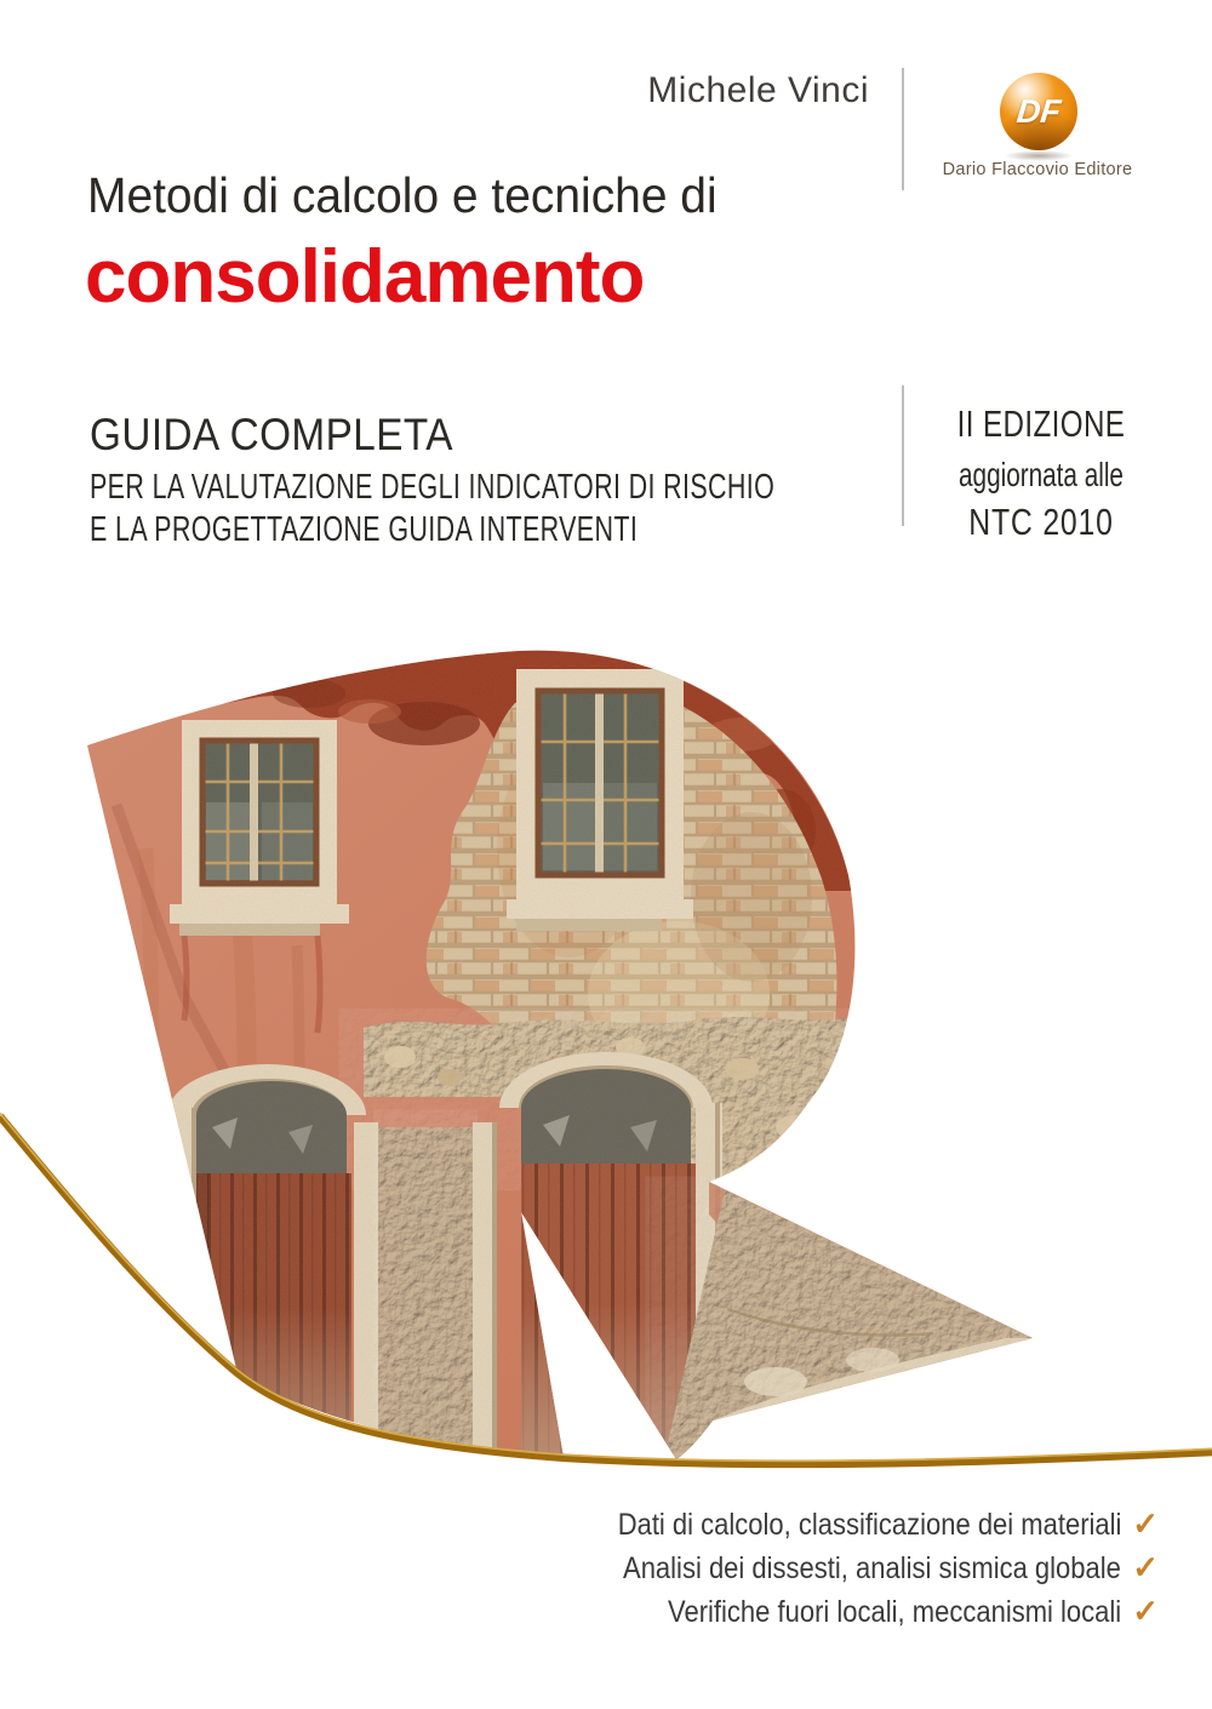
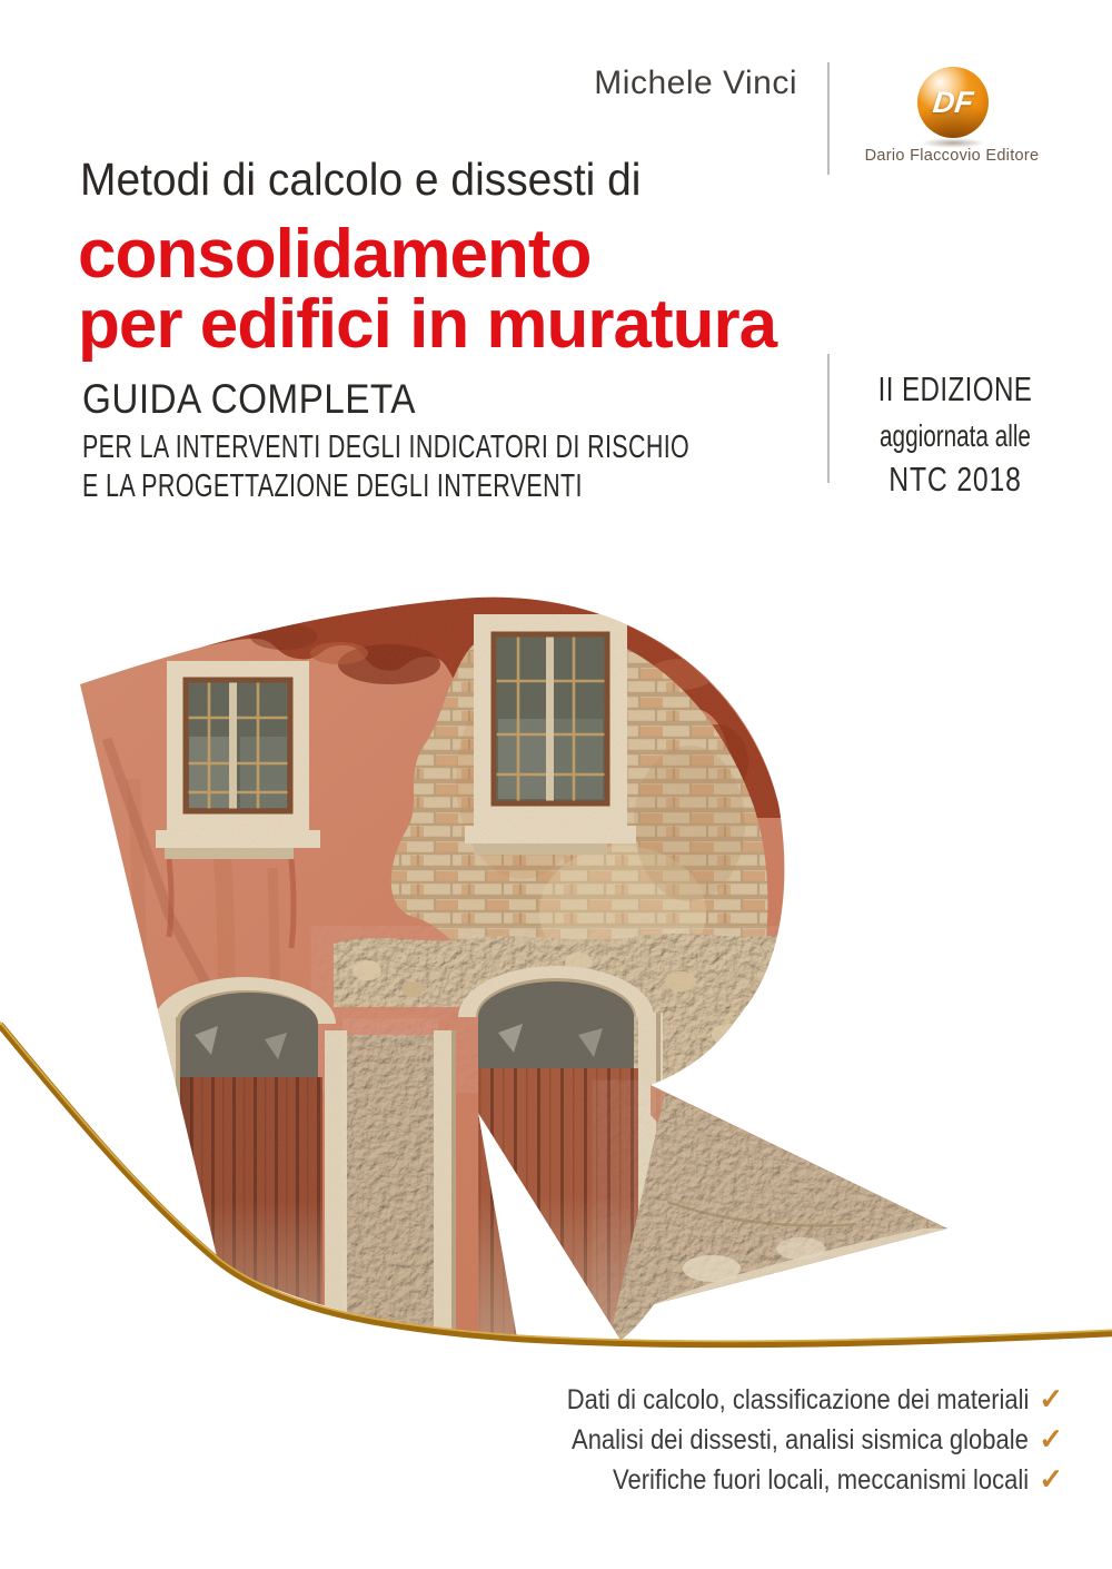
  Michele Vinci
  Dario Flaccovio Editore
- Metodi di calcolo e tecniche di
+ Metodi di calcolo e dissesti di
  consolidamento
+ per edifici in muratura
  GUIDA COMPLETA
- PER LA VALUTAZIONE DEGLI INDICATORI DI RISCHIO
+ PER LA INTERVENTI DEGLI INDICATORI DI RISCHIO
- E LA PROGETTAZIONE GUIDA INTERVENTI
+ E LA PROGETTAZIONE DEGLI INTERVENTI
  II EDIZIONE
  aggiornata alle
- NTC 2010
+ NTC 2018
  Dati di calcolo, classificazione dei materiali ✓
  Analisi dei dissesti, analisi sismica globale ✓
  Verifiche fuori locali, meccanismi locali ✓
